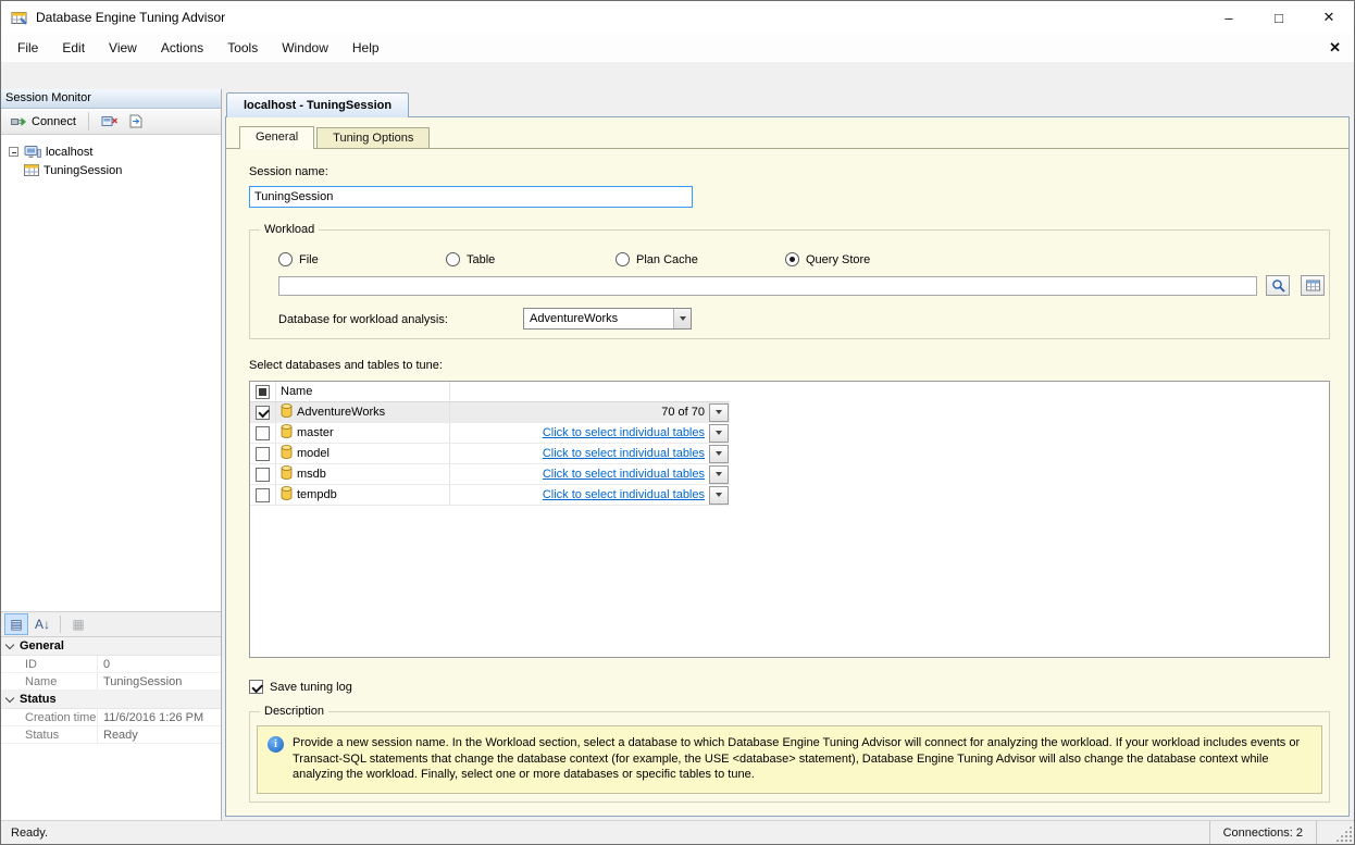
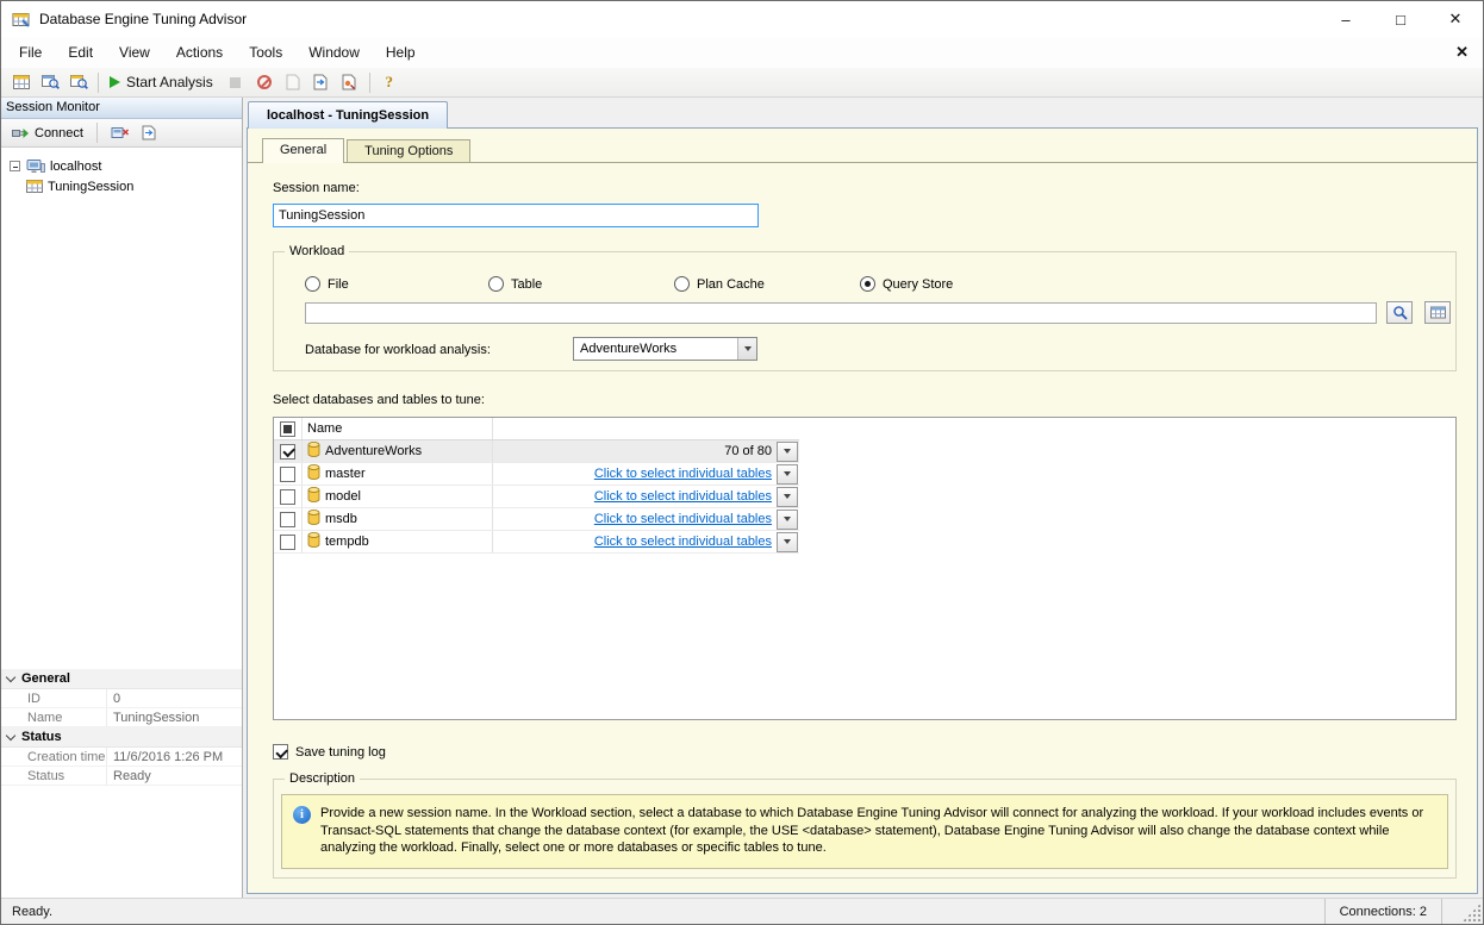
  Database Engine Tuning Advisor
  –
  □
  ✕
  File
  Edit
  View
  Actions
  Tools
  Window
  Help
  ✕
+ Start Analysis
+ ?
  Session Monitor
  Connect
  localhost
  TuningSession
- ▤
- A↓
- ▦
  General
  ID
  0
  Name
  TuningSession
  Status
  Creation time
  11/6/2016 1:26 PM
  Status
  Ready
  localhost - TuningSession
  General
  Tuning Options
  Session name:
  TuningSession
  Workload
  File
  Table
  Plan Cache
  Query Store
  Database for workload analysis:
  AdventureWorks
  Select databases and tables to tune:
  Name
  AdventureWorks
- 70 of 70
+ 70 of 80
  master
  Click to select individual tables
  model
  Click to select individual tables
  msdb
  Click to select individual tables
  tempdb
  Click to select individual tables
  Save tuning log
  Description
  i
  Provide a new session name. In the Workload section, select a database to which Database Engine Tuning Advisor will connect for analyzing the workload. If your workload includes events or Transact-SQL statements that change the database context (for example, the USE <database> statement), Database Engine Tuning Advisor will also change the database context while analyzing the workload. Finally, select one or more databases or specific tables to tune.
  Ready.
  Connections: 2
